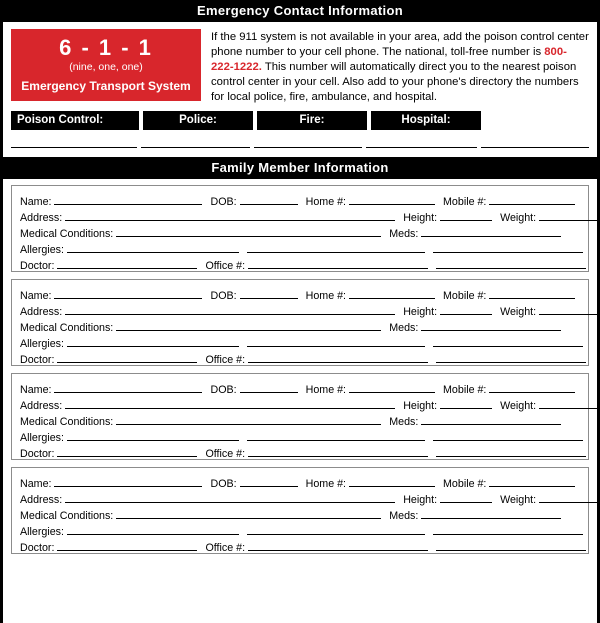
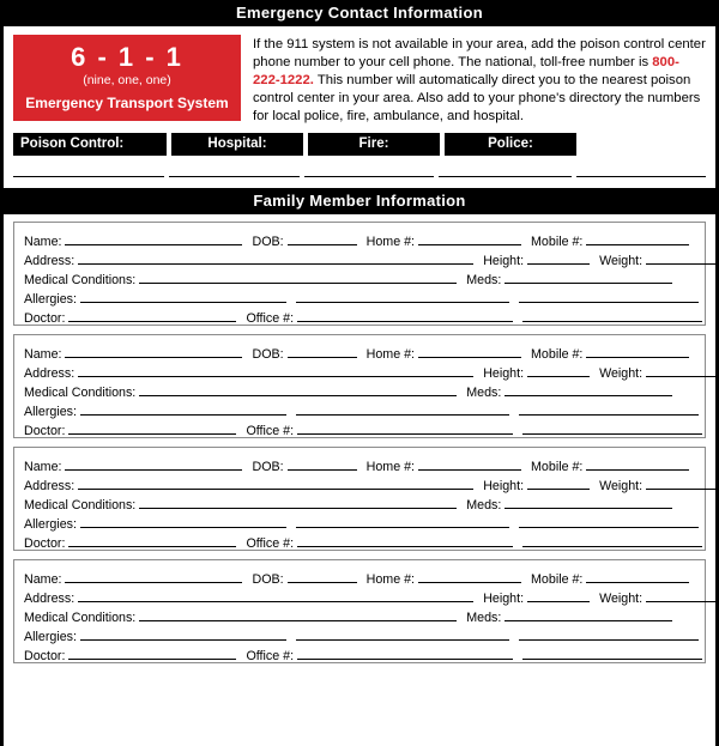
  Emergency Contact Information
  6 - 1 - 1
  (nine, one, one)
  Emergency Transport System
- If the 911 system is not available in your area, add the poison control center phone number to your cell phone. The national, toll-free number is 800-222-1222. This number will automatically direct you to the nearest poison control center in your cell. Also add to your phone's directory the numbers for local police, fire, ambulance, and hospital.
+ If the 911 system is not available in your area, add the poison control center phone number to your cell phone. The national, toll-free number is 800-222-1222. This number will automatically direct you to the nearest poison control center in your area. Also add to your phone's directory the numbers for local police, fire, ambulance, and hospital.
  Poison Control:
- Police:
+ Hospital:
  Fire:
- Hospital:
+ Police:
  Family Member Information
  Name:
  DOB:
  Home #:
  Mobile #:
  Address:
  Height:
  Weight:
  Medical Conditions:
  Meds:
  Allergies:
  Doctor:
  Office #:
  Name:
  DOB:
  Home #:
  Mobile #:
  Address:
  Height:
  Weight:
  Medical Conditions:
  Meds:
  Allergies:
  Doctor:
  Office #:
  Name:
  DOB:
  Home #:
  Mobile #:
  Address:
  Height:
  Weight:
  Medical Conditions:
  Meds:
  Allergies:
  Doctor:
  Office #:
  Name:
  DOB:
  Home #:
  Mobile #:
  Address:
  Height:
  Weight:
  Medical Conditions:
  Meds:
  Allergies:
  Doctor:
  Office #:
